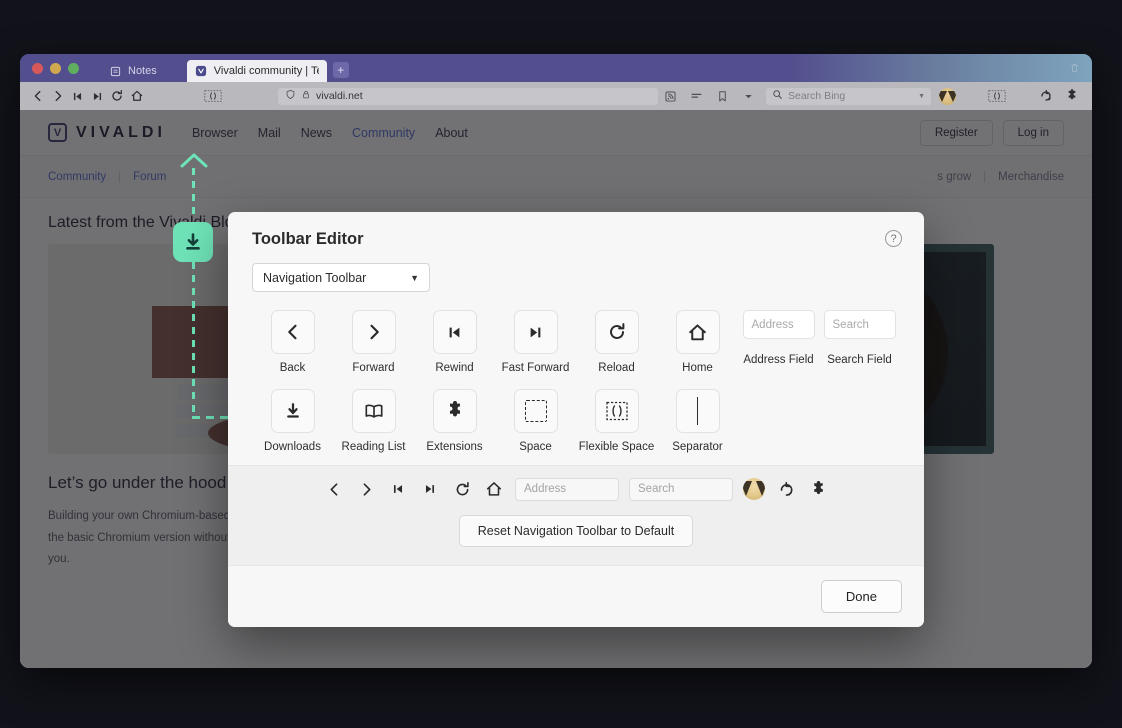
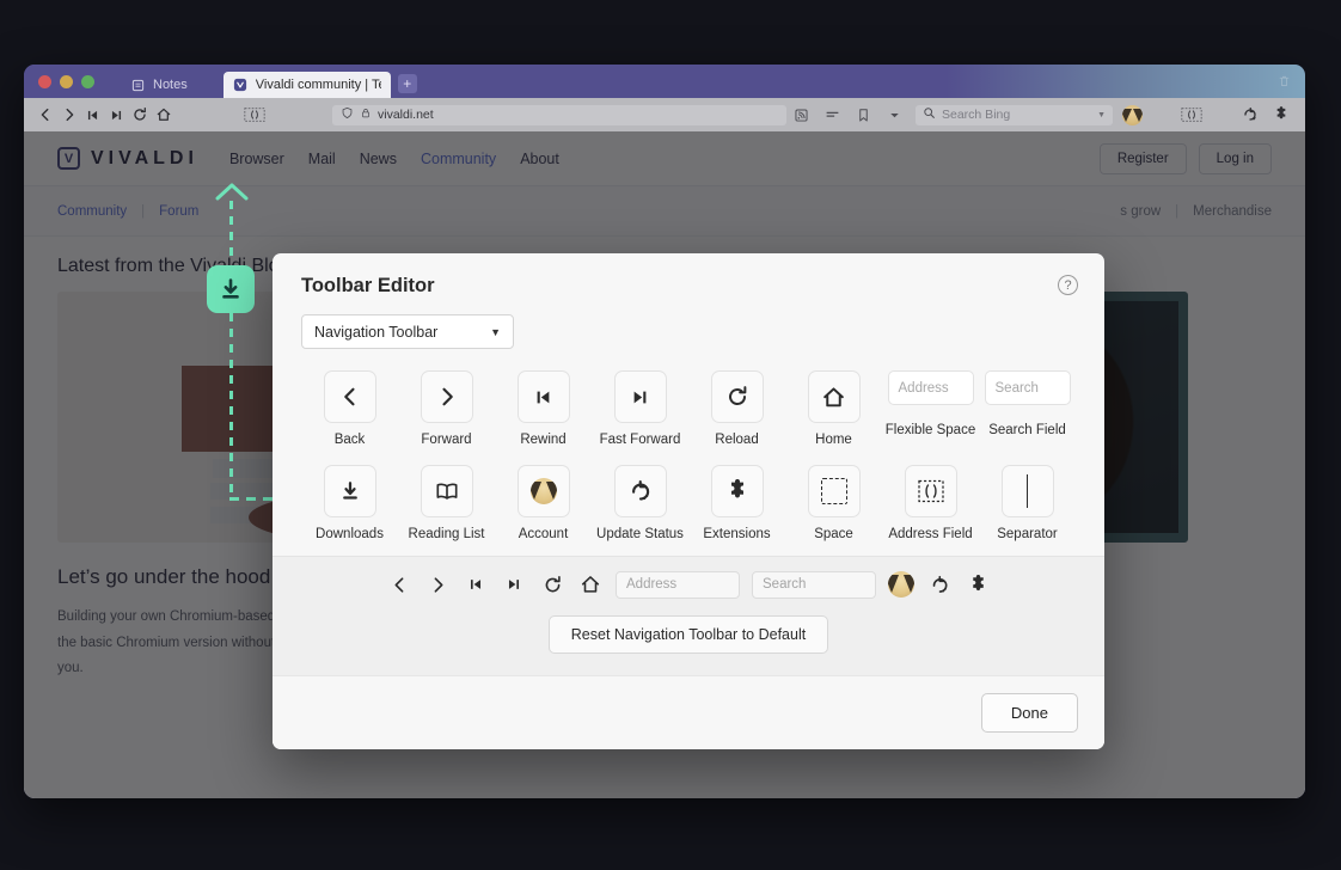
  Notes
  Vivaldi community | T
  +
  vivaldi.net
  Search Bing
  V
  VIVALDI
  Browser
  Mail
  News
  Community
  About
  Register
  Log in
  Community
  Forum
  s grow
  Merchandise
  Latest from the Vi Bl
  Toolbar Editor
  ?
  Navigation Toolbar
  ▼
  Back
  Forward
  Rewind
  Fast Forward
  Reload
  Home
  Address
- Address Field
+ Flexible Space
  Search
  Search Field
  Downloads
  Reading List
+ Account
+ Update Status
  Extensions
  Space
- Flexible Space
+ Address Field
  Separator
  Address
  Search
  Reset Navigation Toolbar to Default
  Done
